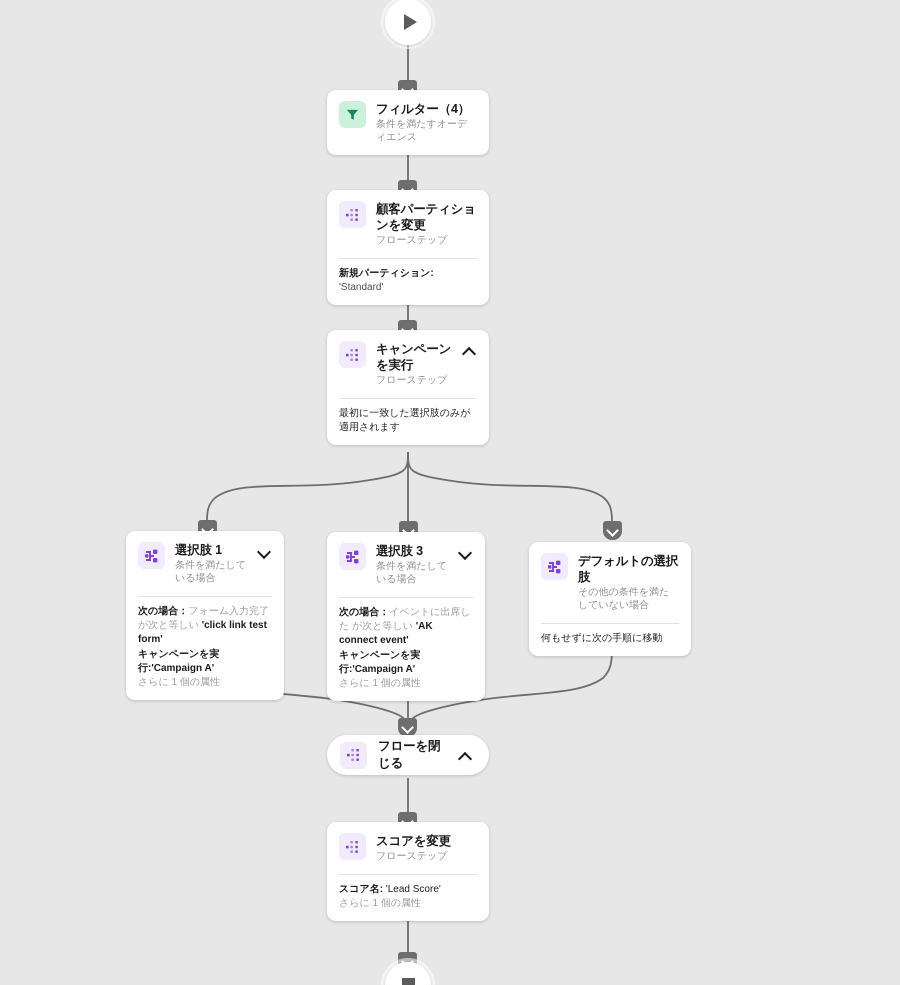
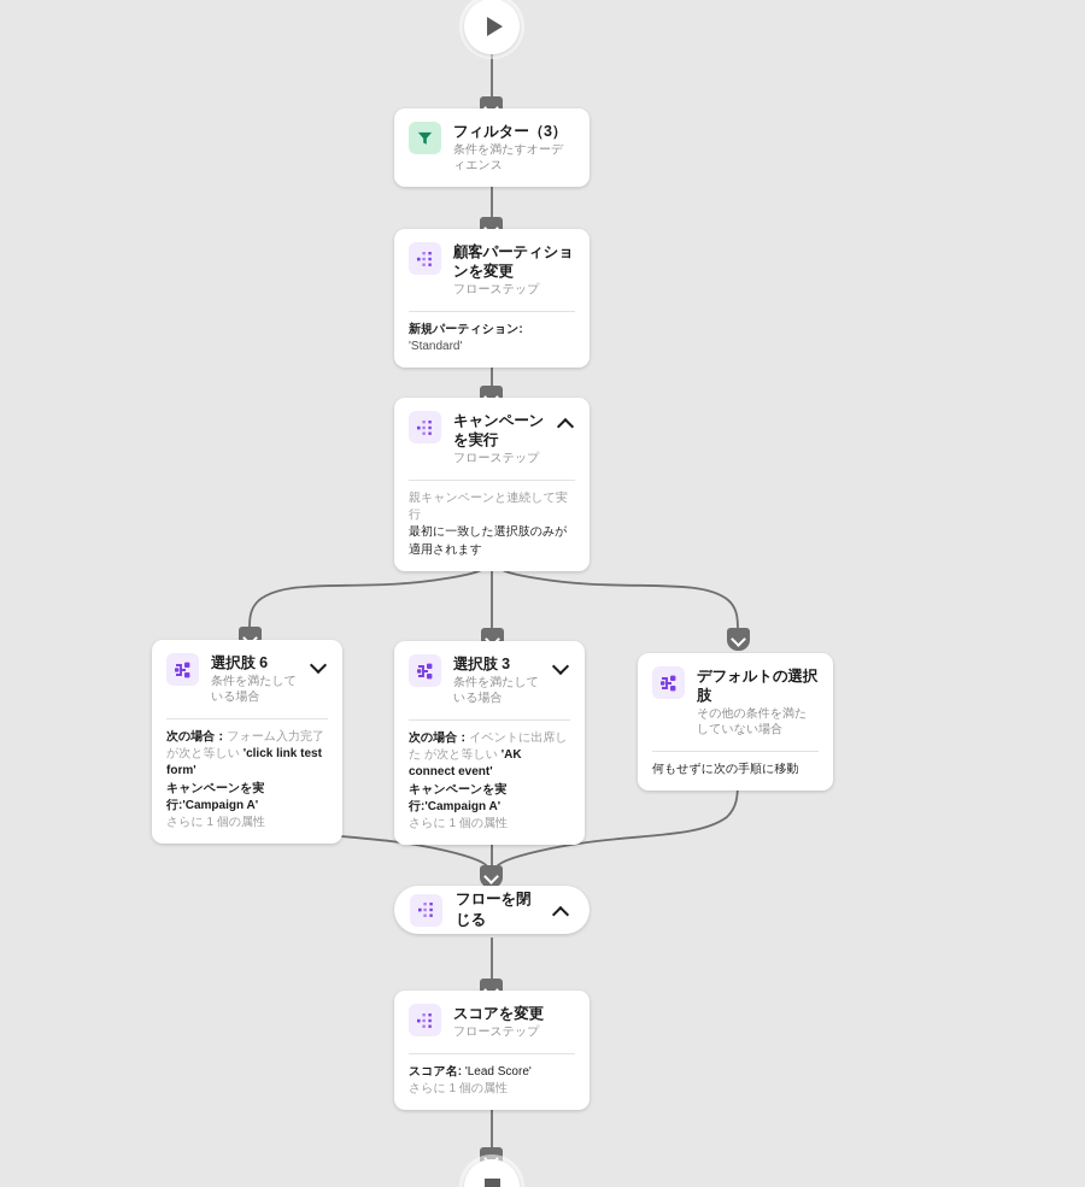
- フィルター（4）
+ フィルター（3）
  条件を満たすオーディエンス
  顧客パーティションを変更
  フローステップ
  新規パーティション: 'Standard'
  キャンペーンを実行
  フローステップ
+ 親キャンペーンと連続して実行
  最初に一致した選択肢のみが適用されます
- 選択肢 1
+ 選択肢 6
  条件を満たしている場合
  次の場合：フォーム入力完了 が次と等しい 'click link test form'
  キャンペーンを実行:'Campaign A'
  さらに 1 個の属性
  選択肢 3
  条件を満たしている場合
  次の場合：イベントに出席した が次と等しい 'AK connect event'
  キャンペーンを実行:'Campaign A'
  さらに 1 個の属性
  デフォルトの選択肢
  その他の条件を満たしていない場合
  何もせずに次の手順に移動
  フローを閉じる
  スコアを変更
  フローステップ
  スコア名: 'Lead Score'
  さらに 1 個の属性
